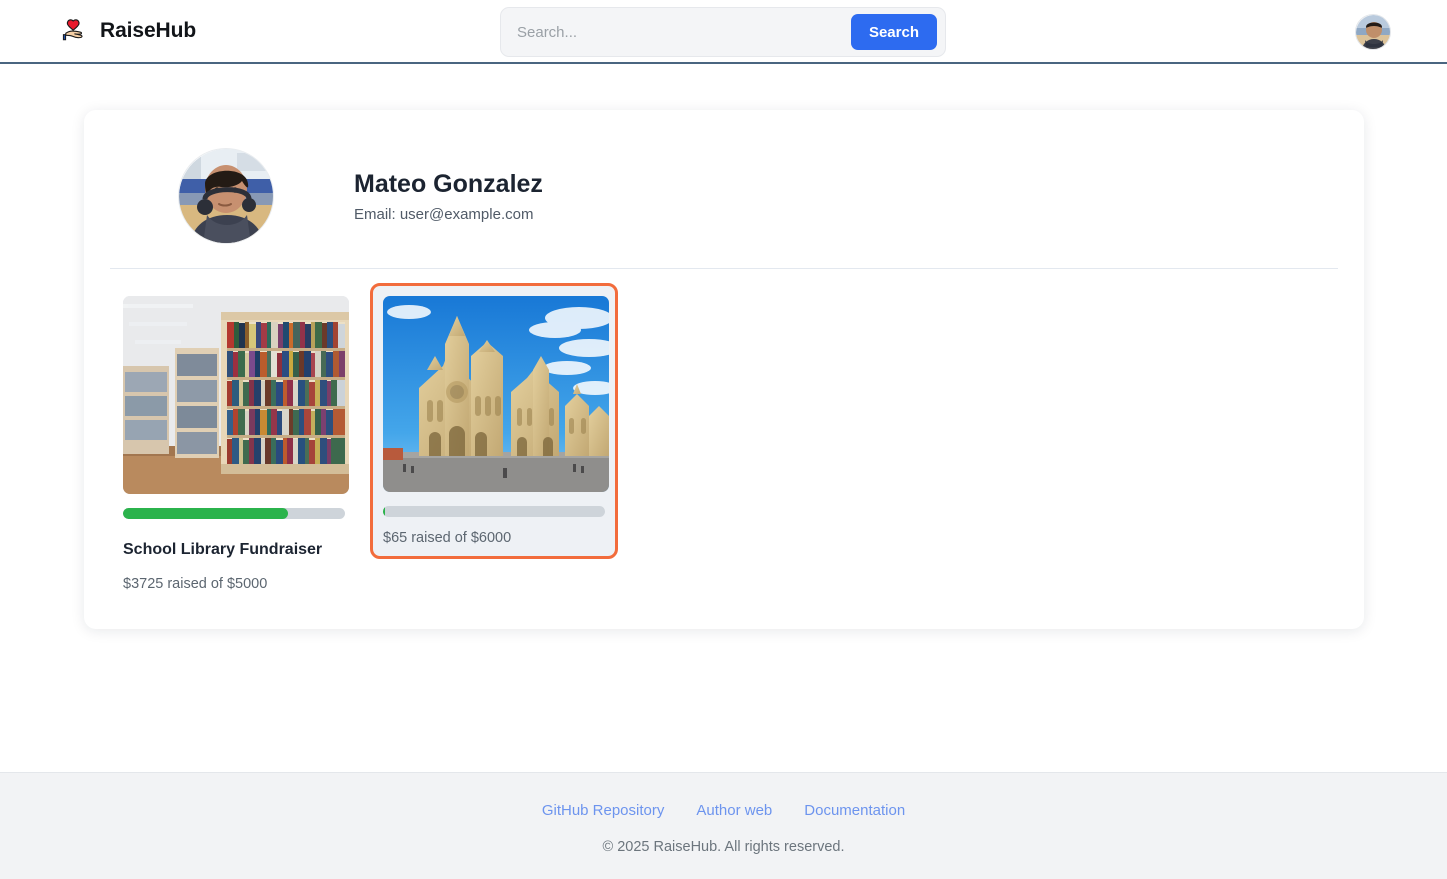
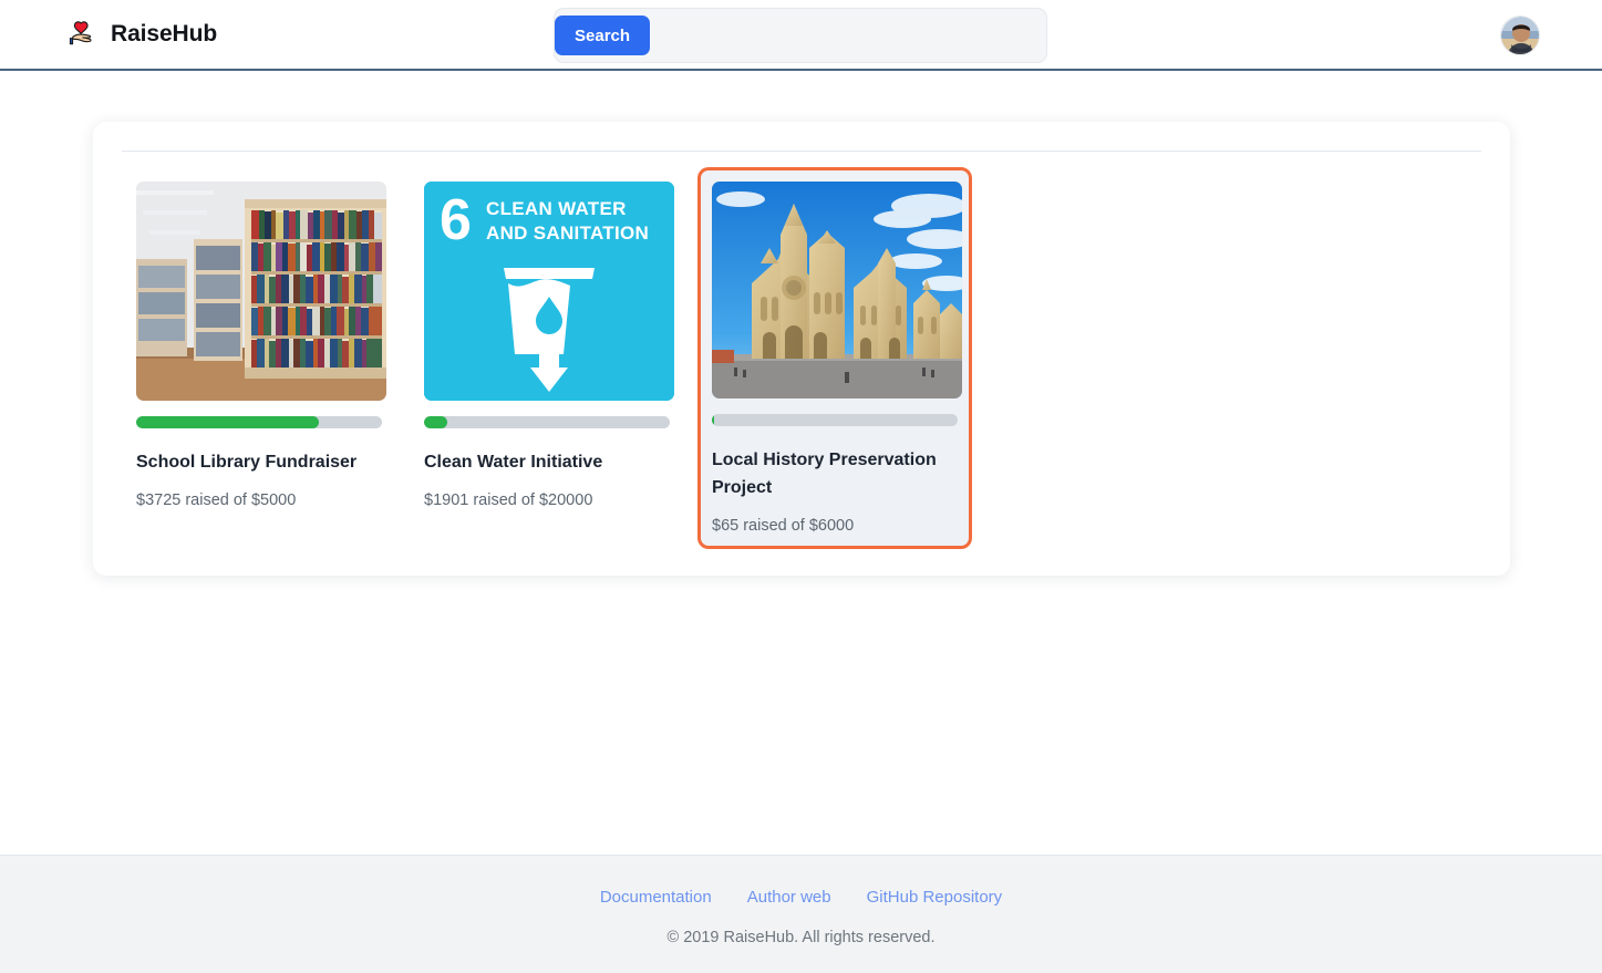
  RaiseHub
- Search...
  Search
- Mateo Gonzalez
- Email: user@example.com
  School Library Fundraiser
  $3725 raised of $5000
+ 6
+ CLEAN WATER
+ AND SANITATION
+ Clean Water Initiative
+ $1901 raised of $20000
+ Local History Preservation Project
  $65 raised of $6000
- GitHub Repository
+ Documentation
  Author web
- Documentation
+ GitHub Repository
- © 2025 RaiseHub. All rights reserved.
+ © 2019 RaiseHub. All rights reserved.
